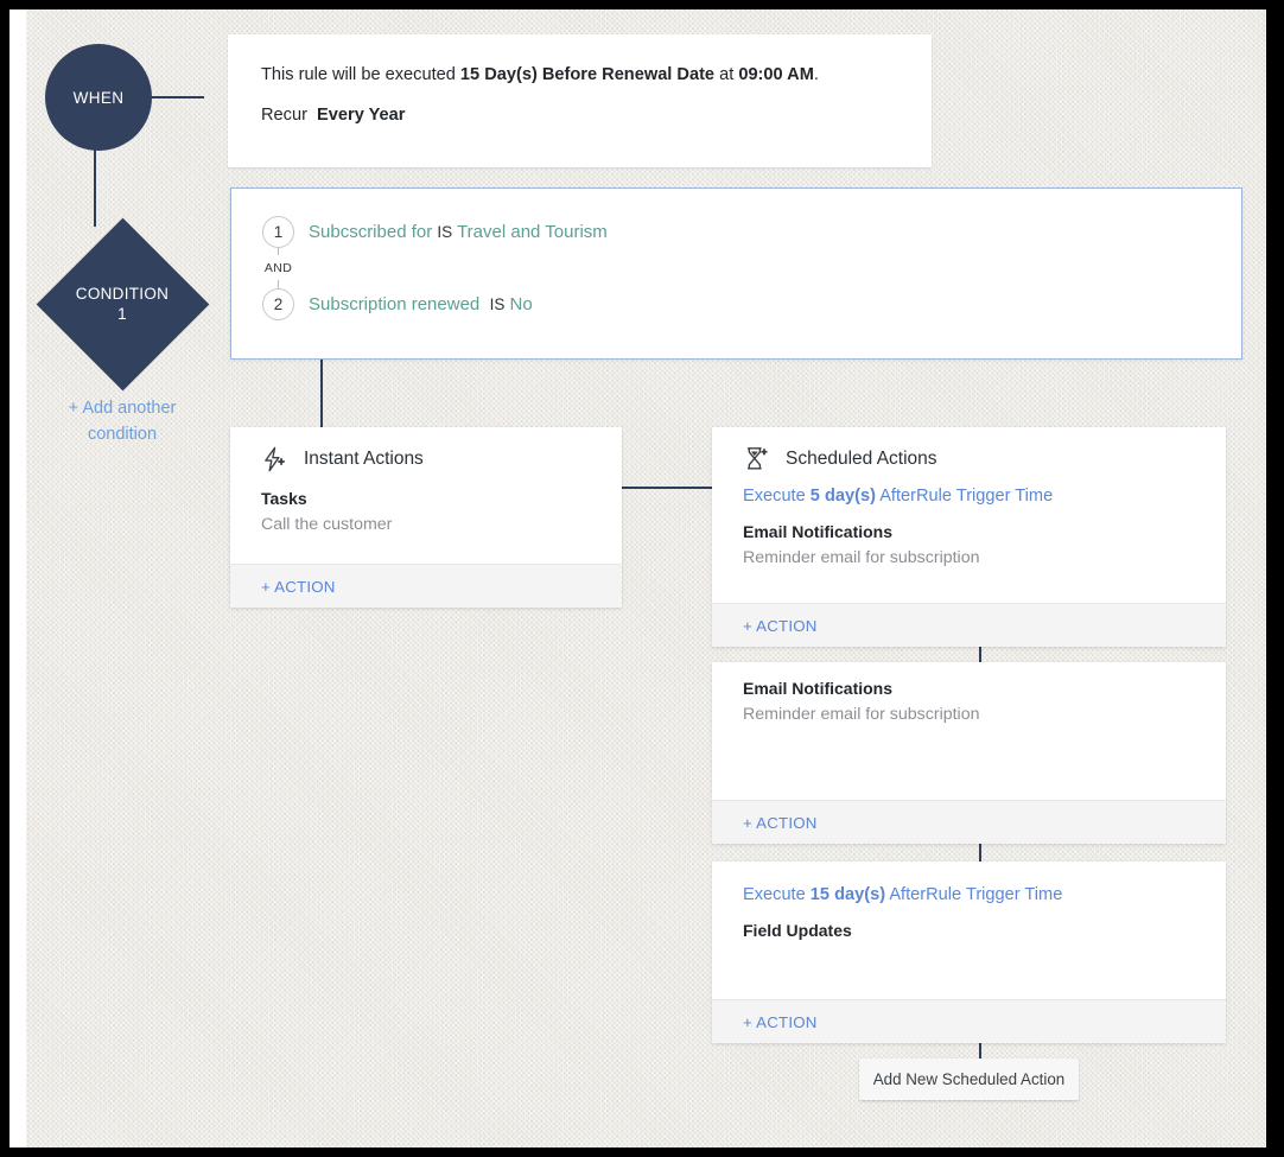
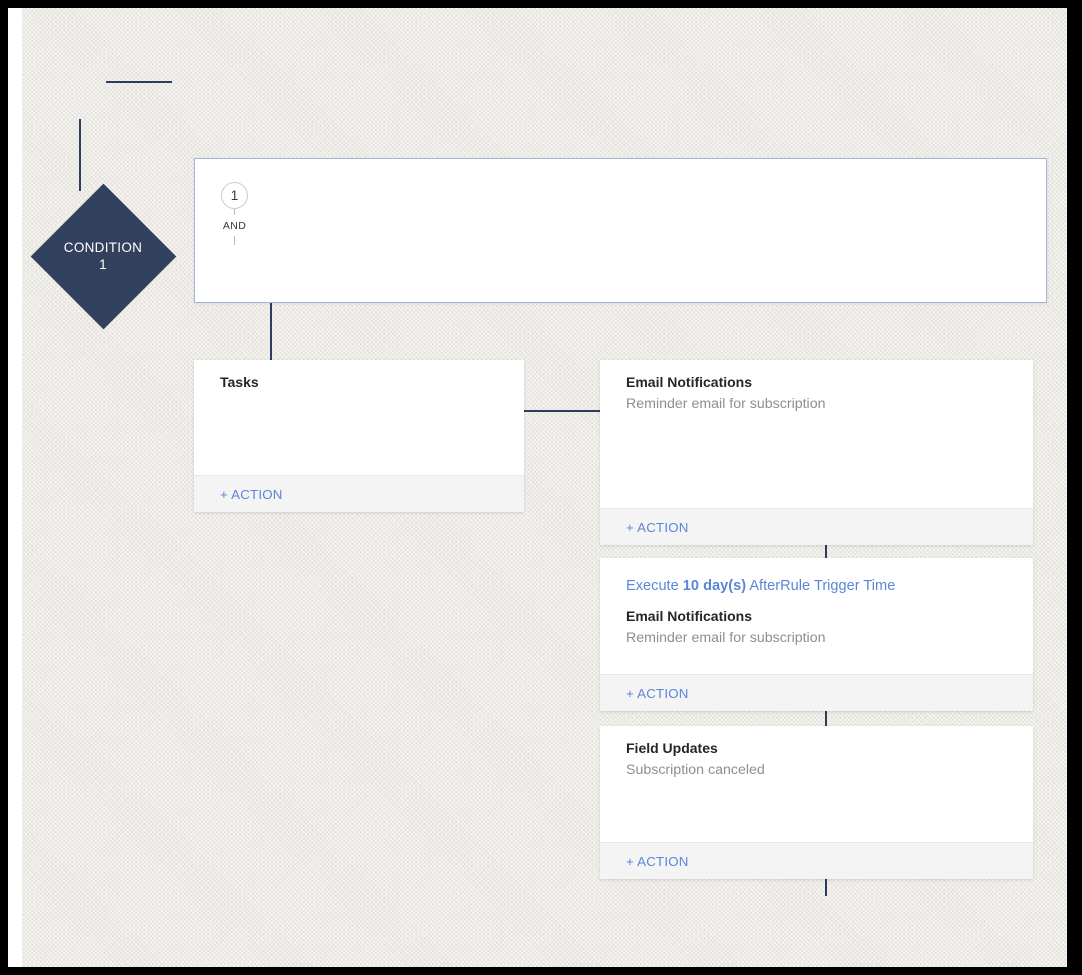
- WHEN
- This rule will be executed 15 Day(s) Before Renewal Date at 09:00 AM.
- Recur Every Year
  CONDITION
  1
- + Add another
- condition
  1
- Subcscribed for IS Travel and Tourism
  AND
- 2
- Subscription renewed IS No
- Instant Actions
  Tasks
- Call the customer
  + ACTION
- Scheduled Actions
- Execute 5 day(s) AfterRule Trigger Time
  Email Notifications
  Reminder email for subscription
  + ACTION
+ Execute 10 day(s) AfterRule Trigger Time
  Email Notifications
  Reminder email for subscription
  + ACTION
- Execute 15 day(s) AfterRule Trigger Time
  Field Updates
+ Subscription canceled
  + ACTION
- Add New Scheduled Action
